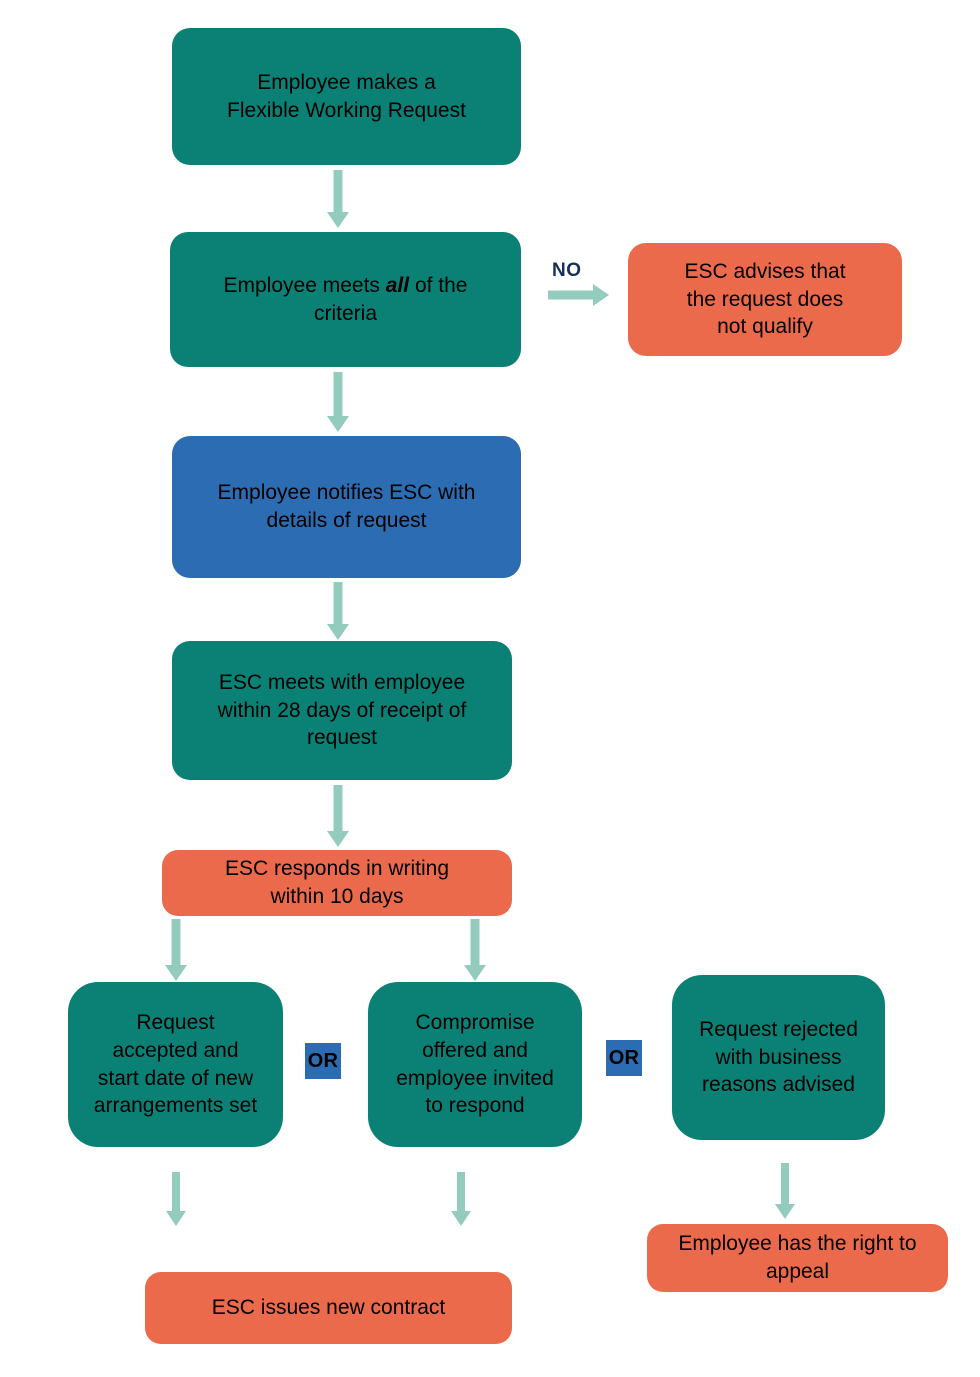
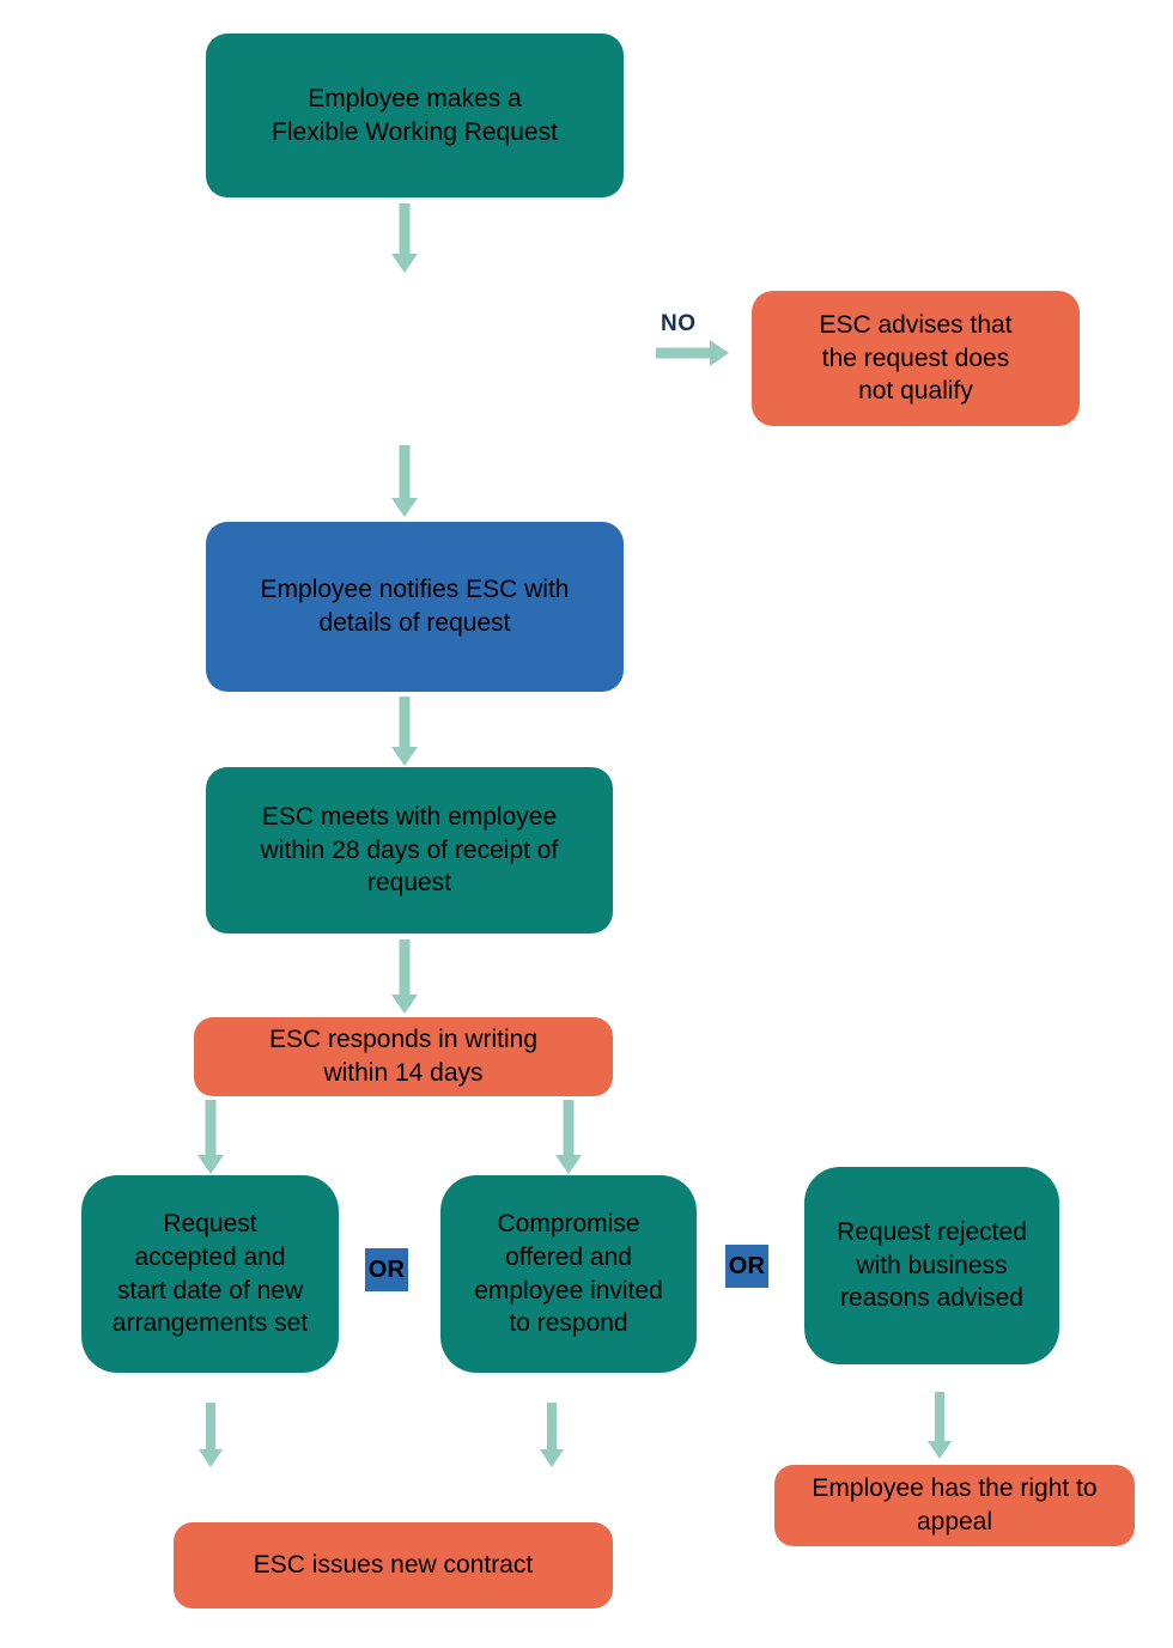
  Employee makes a
  Flexible Working Request
- Employee meets all of the
- criteria
  NO
  ESC advises that
  the request does
  not qualify
  Employee notifies ESC with
  details of request
  ESC meets with employee
  within 28 days of receipt of
  request
  ESC responds in writing
- within 10 days
+ within 14 days
  Request
  accepted and
  start date of new
  arrangements set
  OR
  Compromise
  offered and
  employee invited
  to respond
  OR
  Request rejected
  with business
  reasons advised
  Employee has the right to
  appeal
  ESC issues new contract
